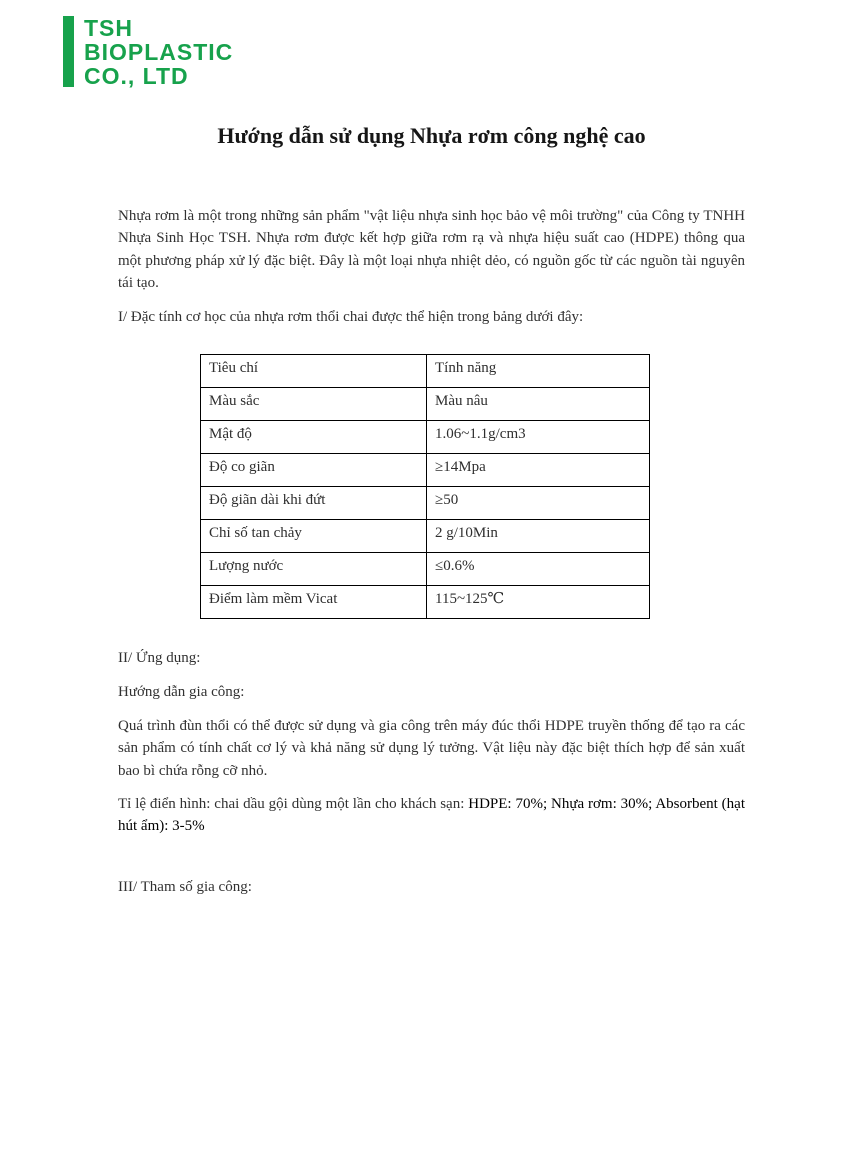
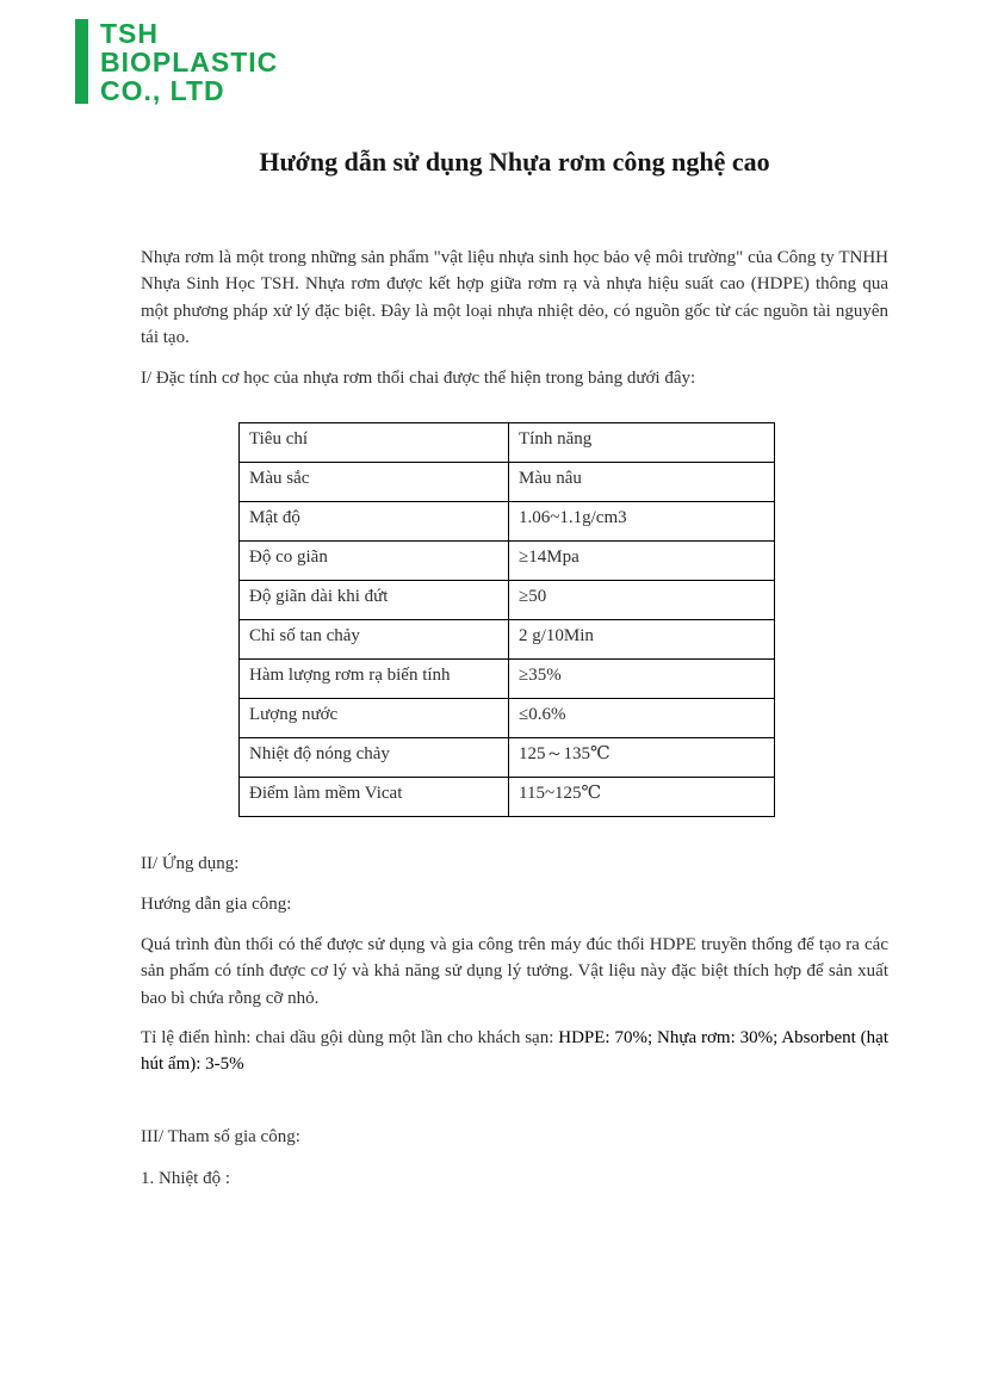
  TSH
  BIOPLASTIC
  CO., LTD
  Hướng dẫn sử dụng Nhựa rơm công nghệ cao
  Nhựa rơm là một trong những sản phẩm "vật liệu nhựa sinh học bảo vệ môi trường" của Công ty TNHH Nhựa Sinh Học TSH. Nhựa rơm được kết hợp giữa rơm rạ và nhựa hiệu suất cao (HDPE) thông qua một phương pháp xử lý đặc biệt. Đây là một loại nhựa nhiệt dẻo, có nguồn gốc từ các nguồn tài nguyên tái tạo.
  I/ Đặc tính cơ học của nhựa rơm thổi chai được thể hiện trong bảng dưới đây:
  Tiêu chí	Tính năng
  Màu sắc	Màu nâu
  Mật độ	1.06~1.1g/cm3
  Độ co giãn	≥14Mpa
  Độ giãn dài khi đứt	≥50
  Chỉ số tan chảy	2 g/10Min
+ Hàm lượng rơm rạ biến tính	≥35%
  Lượng nước	≤0.6%
+ Nhiệt độ nóng chảy	125～135℃
  Điểm làm mềm Vicat	115~125℃
  II/ Ứng dụng:
  Hướng dẫn gia công:
- Quá trình đùn thổi có thể được sử dụng và gia công trên máy đúc thổi HDPE truyền thống để tạo ra các sản phẩm có tính chất cơ lý và khả năng sử dụng lý tưởng. Vật liệu này đặc biệt thích hợp để sản xuất bao bì chứa rỗng cỡ nhỏ.
+ Quá trình đùn thổi có thể được sử dụng và gia công trên máy đúc thổi HDPE truyền thống để tạo ra các sản phẩm có tính được cơ lý và khả năng sử dụng lý tưởng. Vật liệu này đặc biệt thích hợp để sản xuất bao bì chứa rỗng cỡ nhỏ.
  Tỉ lệ điển hình: chai dầu gội dùng một lần cho khách sạn: HDPE: 70%; Nhựa rơm: 30%; Absorbent (hạt hút ẩm): 3-5%
  III/ Tham số gia công:
+ 1. Nhiệt độ :
